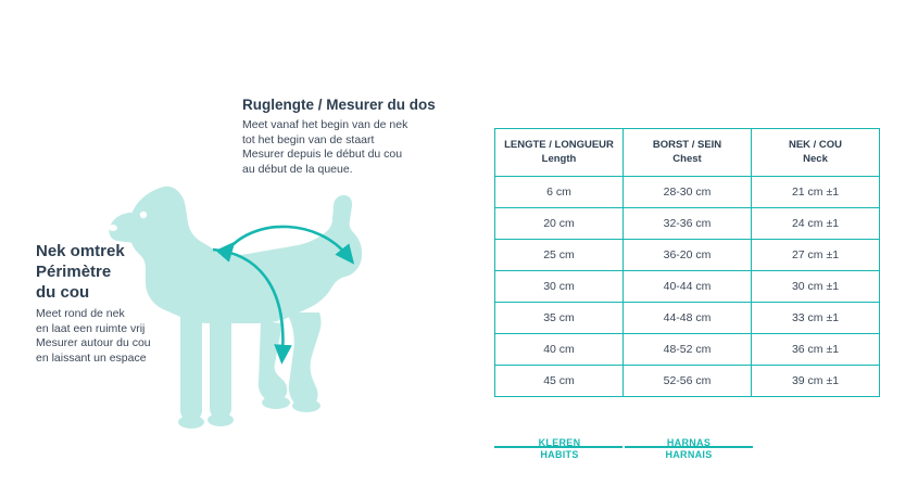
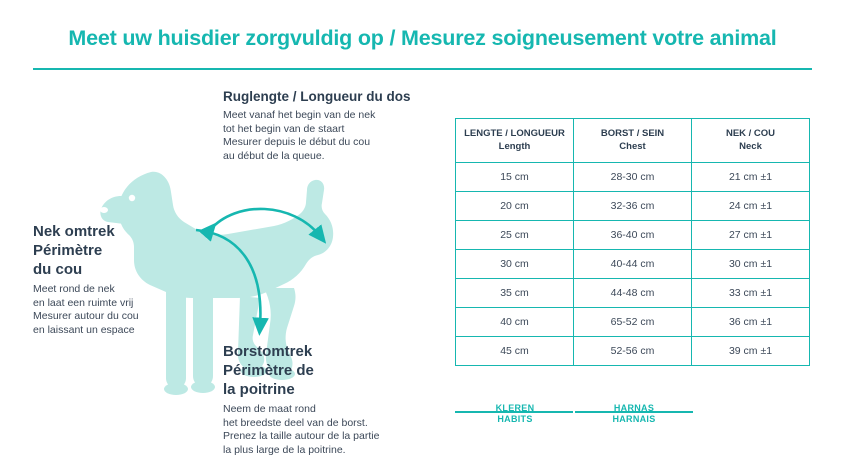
+ Meet uw huisdier zorgvuldig op / Mesurez soigneusement votre animal
- Ruglengte / Mesurer du dos
+ Ruglengte / Longueur du dos
  Meet vanaf het begin van de nek
  tot het begin van de staart
  Mesurer depuis le début du cou
  au début de la queue.
  Nek omtrek
  Périmètre
  du cou
  Meet rond de nek
  en laat een ruimte vrij
  Mesurer autour du cou
  en laissant un espace
+ Borstomtrek
+ Périmètre de
+ la poitrine
+ Neem de maat rond
+ het breedste deel van de borst.
+ Prenez la taille autour de la partie
+ la plus large de la poitrine.
  LENGTE / LONGUEUR Length	BORST / SEIN Chest	NEK / COU Neck
- 6 cm	28-30 cm	21 cm ±1
+ 15 cm	28-30 cm	21 cm ±1
  20 cm	32-36 cm	24 cm ±1
- 25 cm	36-20 cm	27 cm ±1
+ 25 cm	36-40 cm	27 cm ±1
  30 cm	40-44 cm	30 cm ±1
  35 cm	44-48 cm	33 cm ±1
- 40 cm	48-52 cm	36 cm ±1
+ 40 cm	65-52 cm	36 cm ±1
  45 cm	52-56 cm	39 cm ±1
  KLEREN
  HABITS
  HARNAS
  HARNAIS
